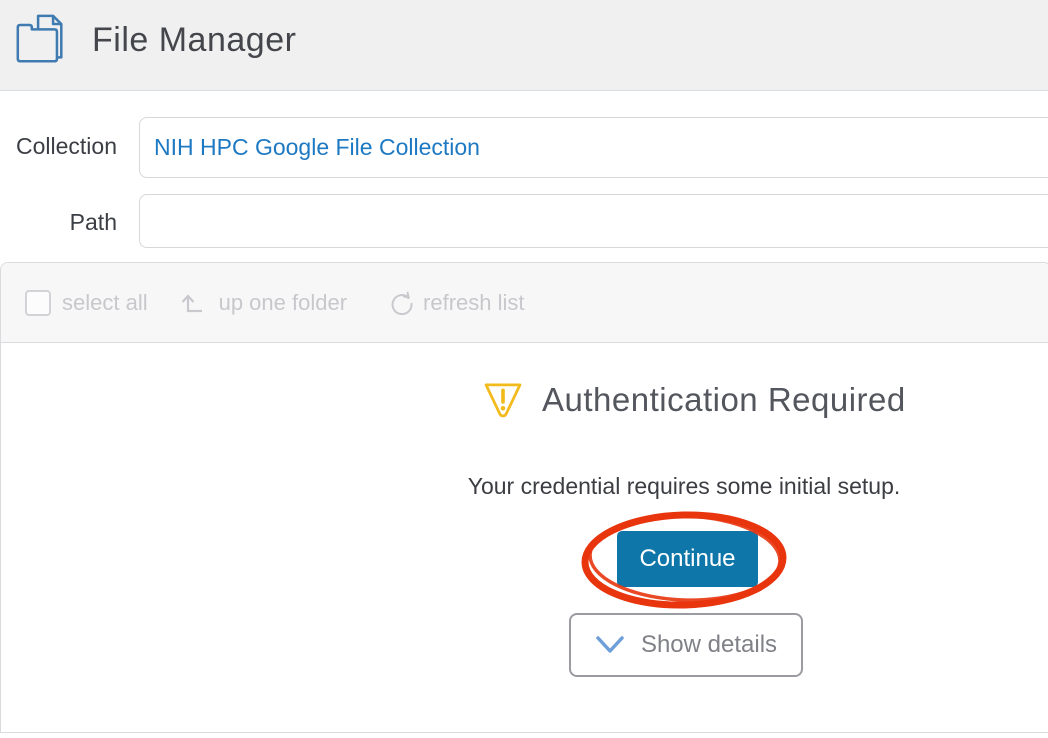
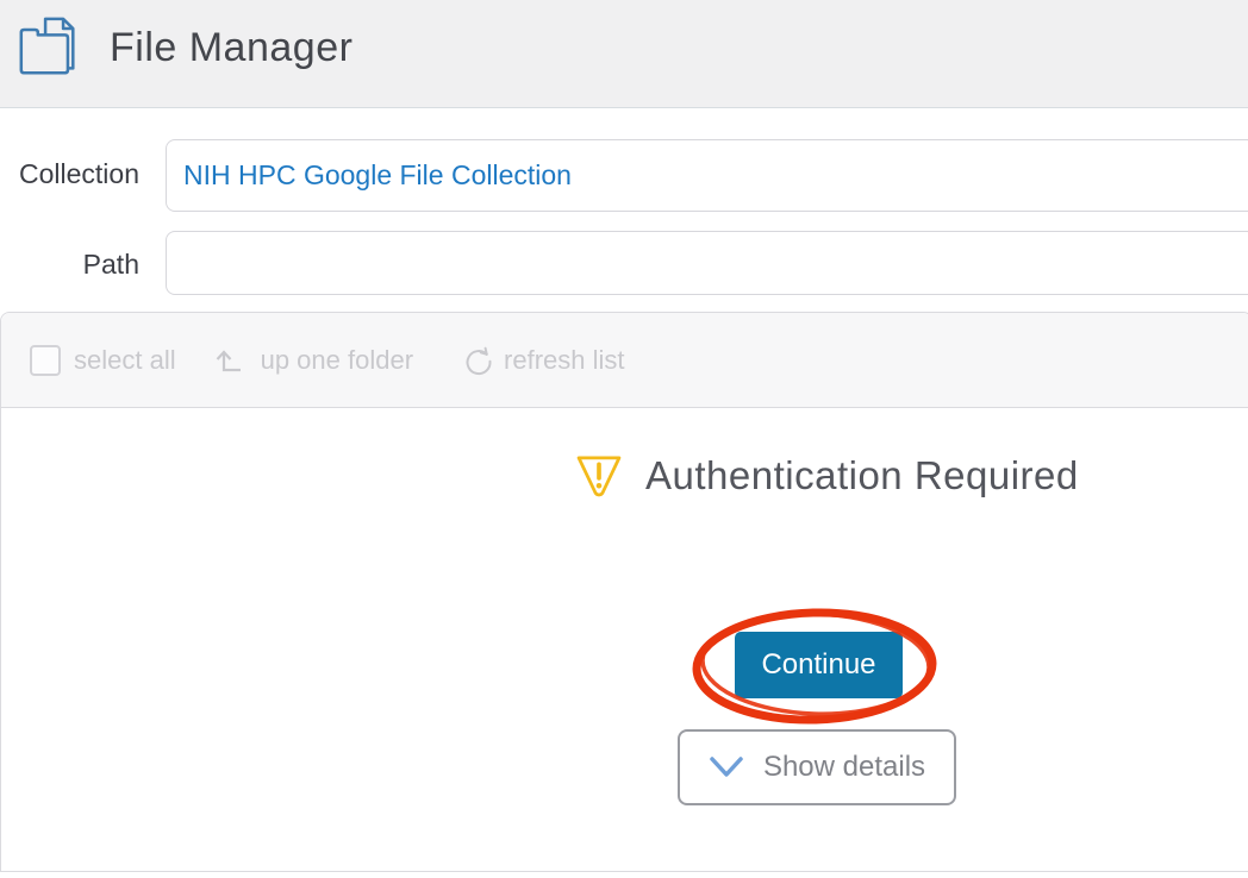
  File Manager
  Collection
  NIH HPC Google File Collection
  Path
  select all
  up one folder
  refresh list
  Authentication Required
- Your credential requires some initial setup.
  Continue
  Show details
